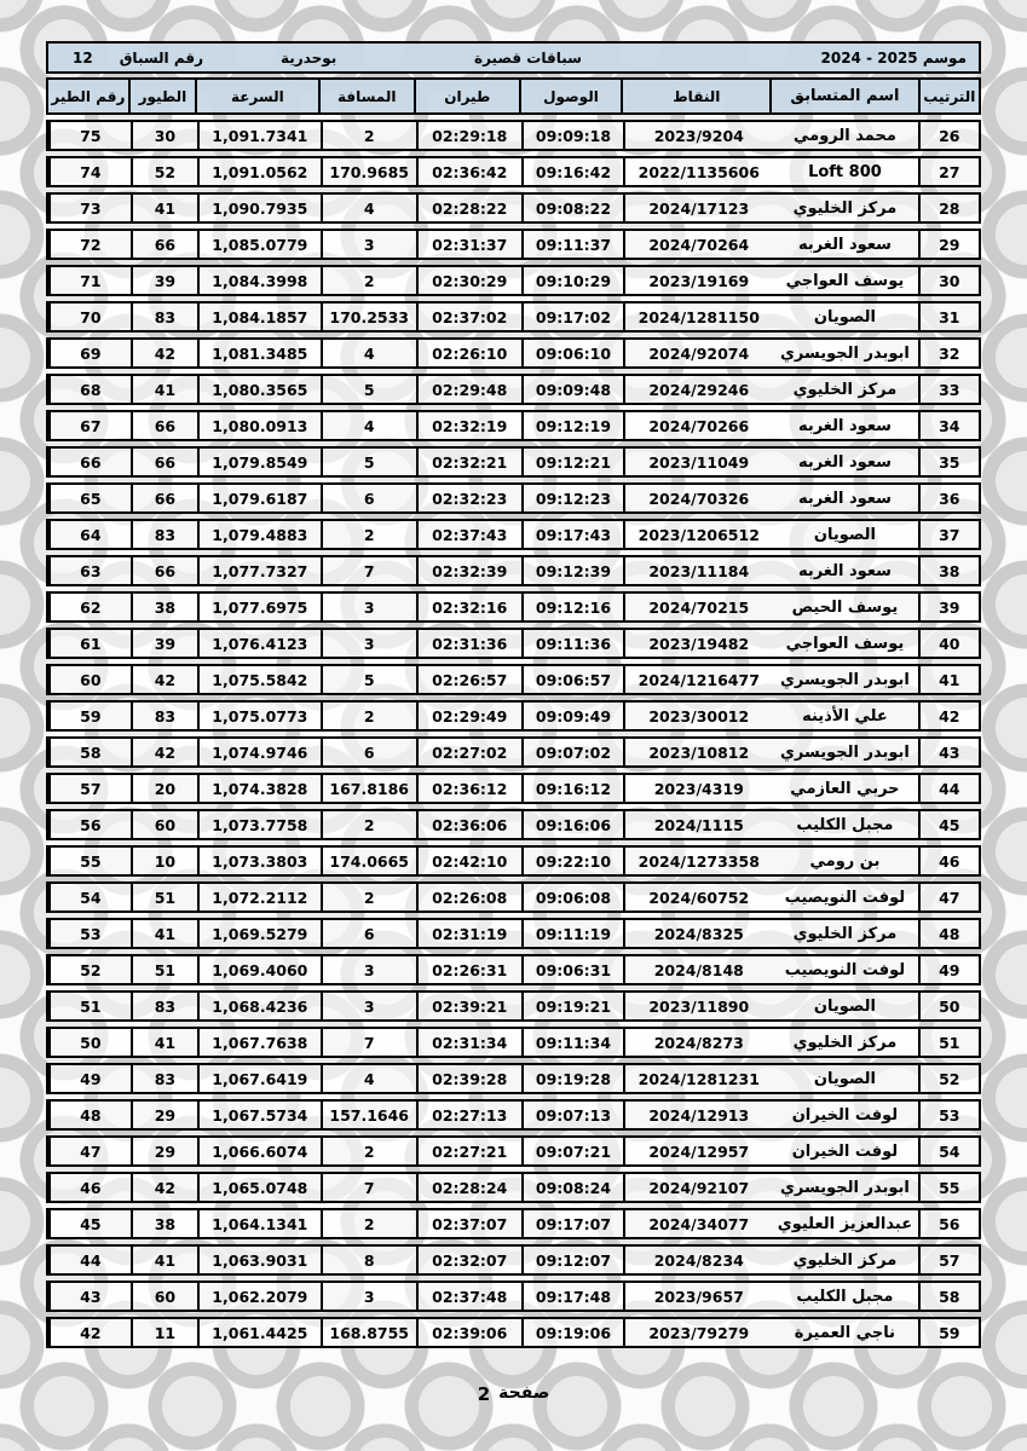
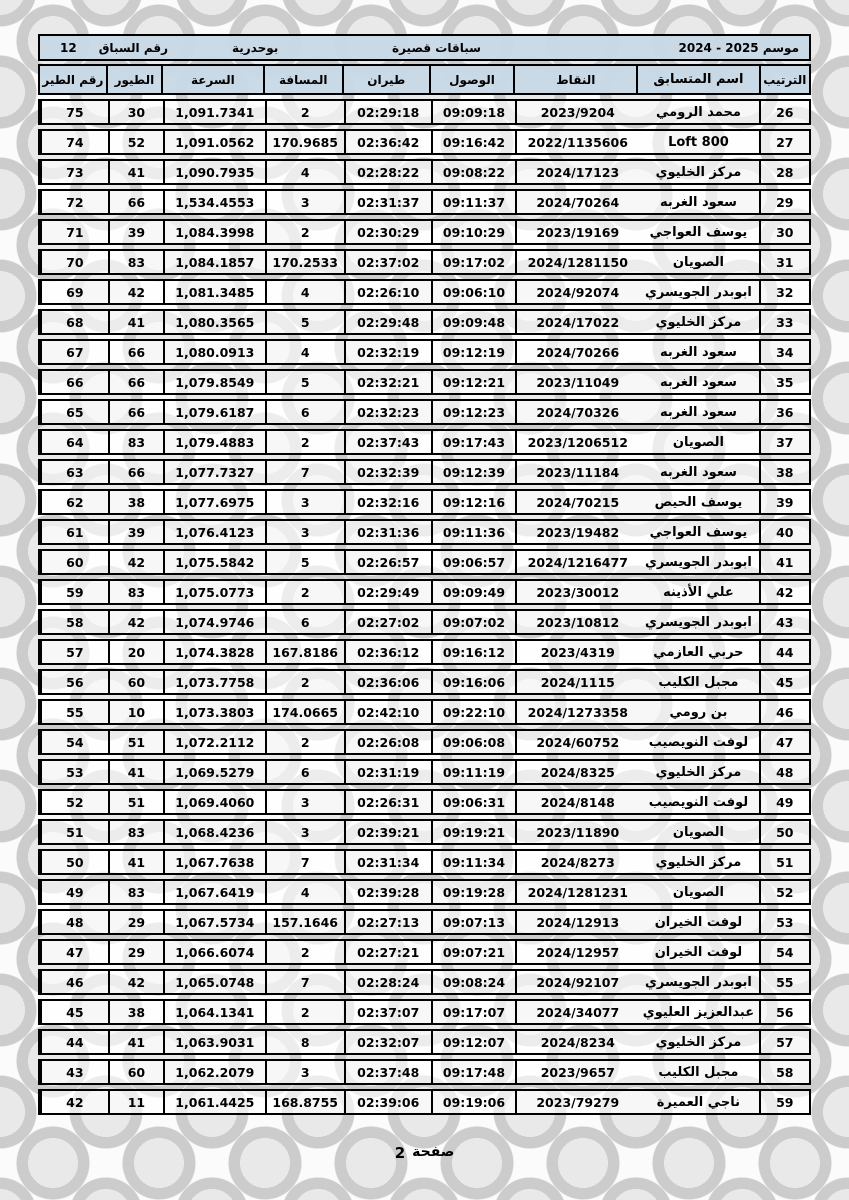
  موسم 2025 - 2024
  سباقات قصيرة
  بوحدرية
  رقم السباق
  12
  الترتيب
  اسم المتسابق
  النقاط
  الوصول
  طيران
  المسافة
  السرعة
  الطيور
  رقم الطير
  26
  محمد الرومي
  2023/9204
  09:09:18
  02:29:18
  2
  1,091.7341
  30
  75
  27
  Loft 800
  2022/1135606
  09:16:42
  02:36:42
  170.9685
  1,091.0562
  52
  74
  28
  مركز الخليوي
  2024/17123
  09:08:22
  02:28:22
  4
  1,090.7935
  41
  73
  29
  سعود الغربه
  2024/70264
  09:11:37
  02:31:37
  3
- 1,085.0779
+ 1,534.4553
  66
  72
  30
  يوسف العواجي
  2023/19169
  09:10:29
  02:30:29
  2
  1,084.3998
  39
  71
  31
  الصويان
  2024/1281150
  09:17:02
  02:37:02
  170.2533
  1,084.1857
  83
  70
  32
  ابوبدر الجويسري
  2024/92074
  09:06:10
  02:26:10
  4
  1,081.3485
  42
  69
  33
  مركز الخليوي
- 2024/29246
+ 2024/17022
  09:09:48
  02:29:48
  5
  1,080.3565
  41
  68
  34
  سعود الغربه
  2024/70266
  09:12:19
  02:32:19
  4
  1,080.0913
  66
  67
  35
  سعود الغربه
  2023/11049
  09:12:21
  02:32:21
  5
  1,079.8549
  66
  66
  36
  سعود الغربه
  2024/70326
  09:12:23
  02:32:23
  6
  1,079.6187
  66
  65
  37
  الصويان
  2023/1206512
  09:17:43
  02:37:43
  2
  1,079.4883
  83
  64
  38
  سعود الغربه
  2023/11184
  09:12:39
  02:32:39
  7
  1,077.7327
  66
  63
  39
  يوسف الحيص
  2024/70215
  09:12:16
  02:32:16
  3
  1,077.6975
  38
  62
  40
  يوسف العواجي
  2023/19482
  09:11:36
  02:31:36
  3
  1,076.4123
  39
  61
  41
  ابوبدر الجويسري
  2024/1216477
  09:06:57
  02:26:57
  5
  1,075.5842
  42
  60
  42
  علي الأذينه
  2023/30012
  09:09:49
  02:29:49
  2
  1,075.0773
  83
  59
  43
  ابوبدر الجويسري
  2023/10812
  09:07:02
  02:27:02
  6
  1,074.9746
  42
  58
  44
  حربي العازمي
  2023/4319
  09:16:12
  02:36:12
  167.8186
  1,074.3828
  20
  57
  45
  مجبل الكليب
  2024/1115
  09:16:06
  02:36:06
  2
  1,073.7758
  60
  56
  46
  بن رومي
  2024/1273358
  09:22:10
  02:42:10
  174.0665
  1,073.3803
  10
  55
  47
  لوفت النويصيب
  2024/60752
  09:06:08
  02:26:08
  2
  1,072.2112
  51
  54
  48
  مركز الخليوي
  2024/8325
  09:11:19
  02:31:19
  6
  1,069.5279
  41
  53
  49
  لوفت النويصيب
  2024/8148
  09:06:31
  02:26:31
  3
  1,069.4060
  51
  52
  50
  الصويان
  2023/11890
  09:19:21
  02:39:21
  3
  1,068.4236
  83
  51
  51
  مركز الخليوي
  2024/8273
  09:11:34
  02:31:34
  7
  1,067.7638
  41
  50
  52
  الصويان
  2024/1281231
  09:19:28
  02:39:28
  4
  1,067.6419
  83
  49
  53
  لوفت الخيران
  2024/12913
  09:07:13
  02:27:13
  157.1646
  1,067.5734
  29
  48
  54
  لوفت الخيران
  2024/12957
  09:07:21
  02:27:21
  2
  1,066.6074
  29
  47
  55
  ابوبدر الجويسري
  2024/92107
  09:08:24
  02:28:24
  7
  1,065.0748
  42
  46
  56
  عبدالعزيز العليوي
  2024/34077
  09:17:07
  02:37:07
  2
  1,064.1341
  38
  45
  57
  مركز الخليوي
  2024/8234
  09:12:07
  02:32:07
  8
  1,063.9031
  41
  44
  58
  مجبل الكليب
  2023/9657
  09:17:48
  02:37:48
  3
  1,062.2079
  60
  43
  59
  ناجي العميرة
  2023/79279
  09:19:06
  02:39:06
  168.8755
  1,061.4425
  11
  42
  صفحة
  2
